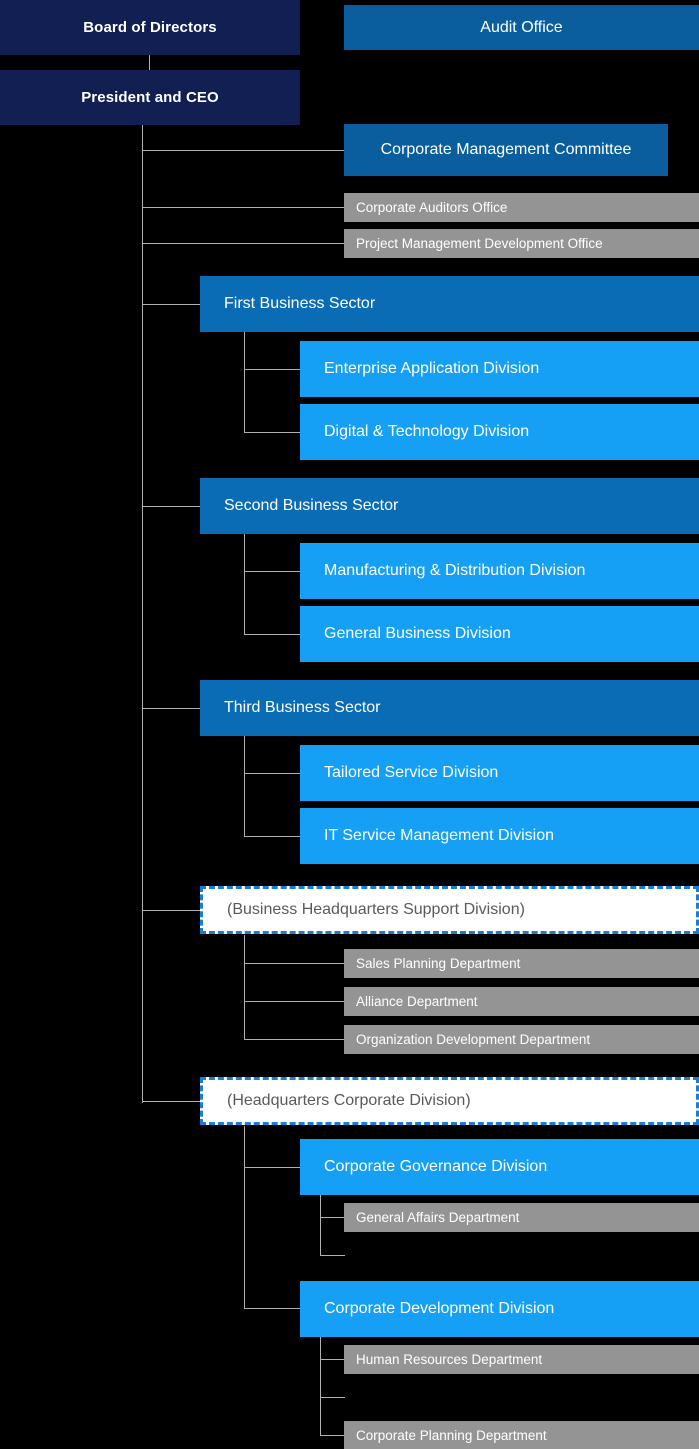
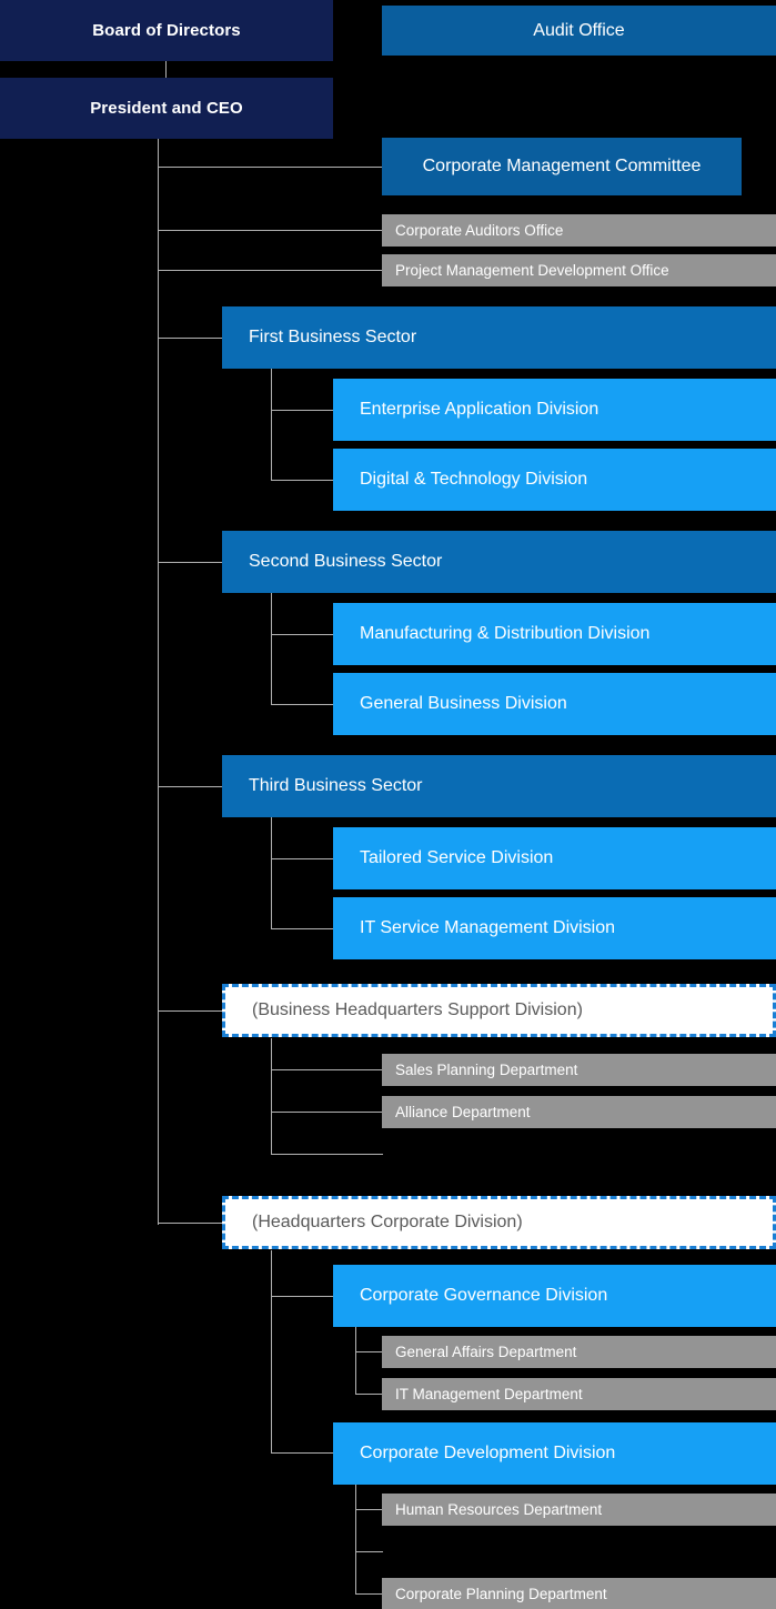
  Board of Directors
  Audit Office
  President and CEO
  Corporate Management Committee
  Corporate Auditors Office
  Project Management Development Office
  First Business Sector
  Enterprise Application Division
  Digital & Technology Division
  Second Business Sector
  Manufacturing & Distribution Division
  General Business Division
  Third Business Sector
  Tailored Service Division
  IT Service Management Division
  (Business Headquarters Support Division)
  Sales Planning Department
  Alliance Department
- Organization Development Department
  (Headquarters Corporate Division)
  Corporate Governance Division
  General Affairs Department
+ IT Management Department
  Corporate Development Division
  Human Resources Department
  Corporate Planning Department
